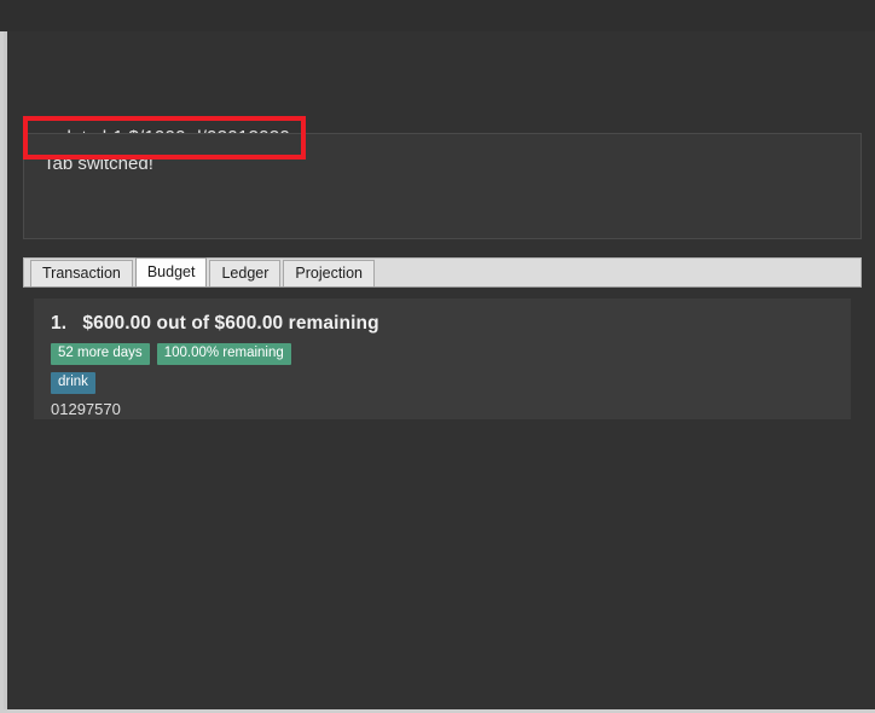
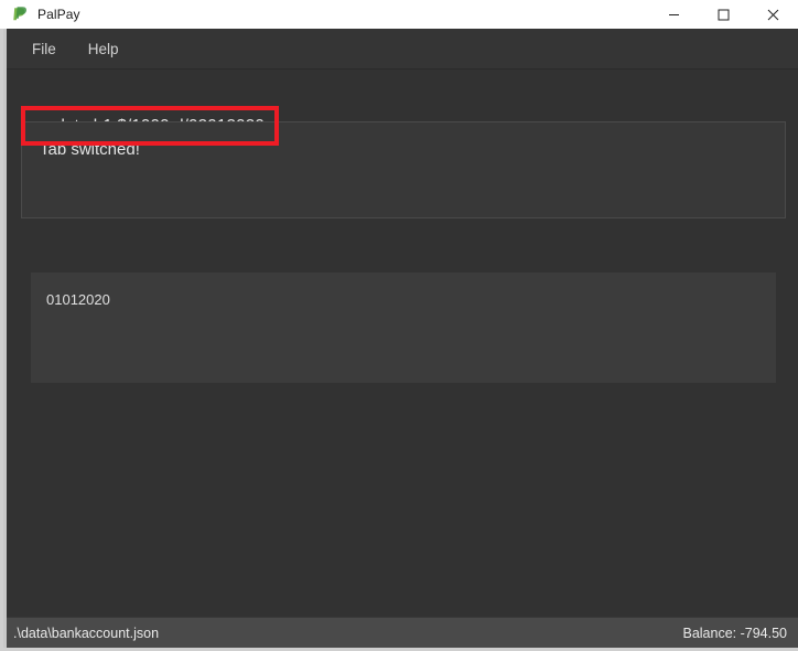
+ PalPay
+ File
+ Help
  Tab switched!
- Transaction
- Budget
- Ledger
- Projection
- 1. $600.00 out of $600.00 remaining
- 52 more days
- 100.00% remaining
- drink
- 01297570
+ 01012020
+ .\data\bankaccount.json
+ Balance: -794.50
